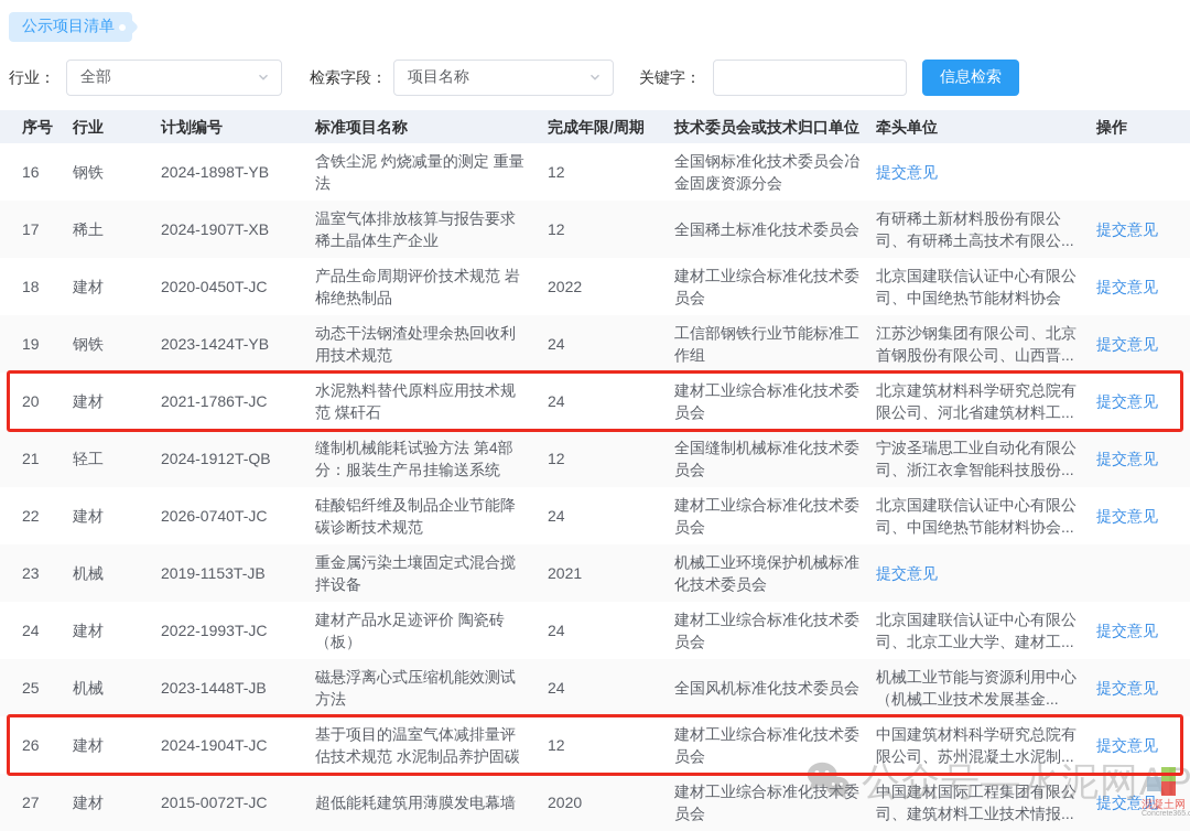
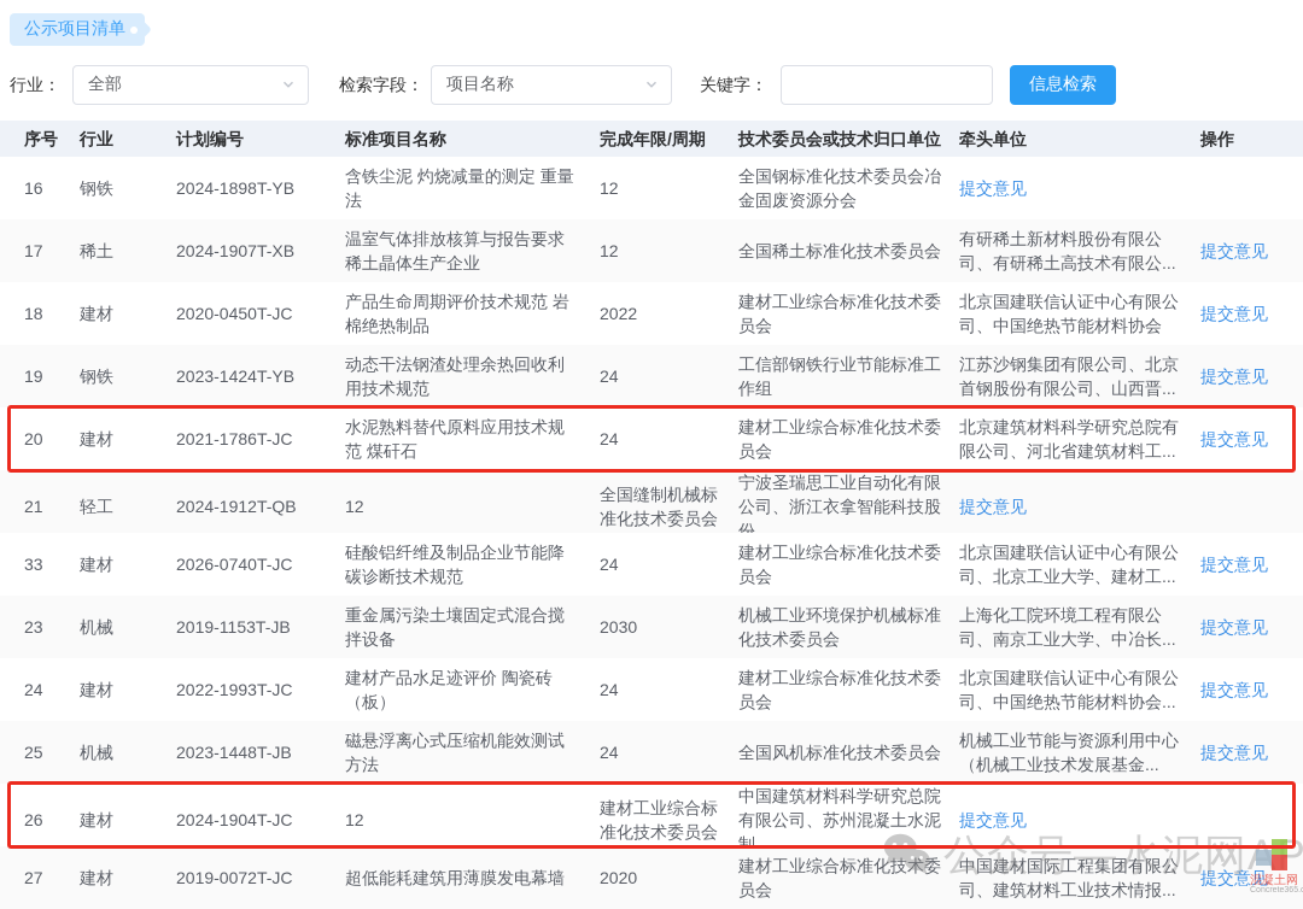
  公示项目清单
  行业：
  全部
  检索字段：
  项目名称
  关键字：
  信息检索
  序号
  行业
  计划编号
  标准项目名称
  完成年限/周期
  技术委员会或技术归口单位
  牵头单位
  操作
  16
  钢铁
  2024-1898T-YB
  含铁尘泥 灼烧减量的测定 重量法
  12
  全国钢标准化技术委员会冶金固废资源分会
  提交意见
  17
  稀土
  2024-1907T-XB
  温室气体排放核算与报告要求 稀土晶体生产企业
  12
  全国稀土标准化技术委员会
  有研稀土新材料股份有限公司、有研稀土高技术有限公...
  提交意见
  18
  建材
  2020-0450T-JC
  产品生命周期评价技术规范 岩棉绝热制品
  2022
  建材工业综合标准化技术委员会
  北京国建联信认证中心有限公司、中国绝热节能材料协会
  提交意见
  19
  钢铁
  2023-1424T-YB
  动态干法钢渣处理余热回收利用技术规范
  24
  工信部钢铁行业节能标准工作组
  江苏沙钢集团有限公司、北京首钢股份有限公司、山西晋...
  提交意见
  20
  建材
  2021-1786T-JC
  水泥熟料替代原料应用技术规范 煤矸石
  24
  建材工业综合标准化技术委员会
  北京建筑材料科学研究总院有限公司、河北省建筑材料工...
  提交意见
  21
  轻工
  2024-1912T-QB
- 缝制机械能耗试验方法 第4部分：服装生产吊挂输送系统
  12
  全国缝制机械标准化技术委员会
  宁波圣瑞思工业自动化有限公司、浙江衣拿智能科技股份...
  提交意见
- 22
+ 33
  建材
  2026-0740T-JC
  硅酸铝纤维及制品企业节能降碳诊断技术规范
  24
  建材工业综合标准化技术委员会
- 北京国建联信认证中心有限公司、中国绝热节能材料协会...
+ 北京国建联信认证中心有限公司、北京工业大学、建材工...
  提交意见
  23
  机械
  2019-1153T-JB
  重金属污染土壤固定式混合搅拌设备
- 2021
+ 2030
  机械工业环境保护机械标准化技术委员会
+ 上海化工院环境工程有限公司、南京工业大学、中冶长...
  提交意见
  24
  建材
  2022-1993T-JC
  建材产品水足迹评价 陶瓷砖（板）
  24
  建材工业综合标准化技术委员会
- 北京国建联信认证中心有限公司、北京工业大学、建材工...
+ 北京国建联信认证中心有限公司、中国绝热节能材料协会...
  提交意见
  25
  机械
  2023-1448T-JB
  磁悬浮离心式压缩机能效测试方法
  24
  全国风机标准化技术委员会
  机械工业节能与资源利用中心（机械工业技术发展基金...
  提交意见
  26
  建材
  2024-1904T-JC
- 基于项目的温室气体减排量评估技术规范 水泥制品养护固碳
  12
  建材工业综合标准化技术委员会
  中国建筑材料科学研究总院有限公司、苏州混凝土水泥制...
  提交意见
  27
  建材
- 2015-0072T-JC
+ 2019-0072T-JC
  超低能耗建筑用薄膜发电幕墙
  2020
  建材工业综合标准化技术委员会
  中国建材国际工程集团有限公司、建筑材料工业技术情报...
  提交意见
  公众号—水泥网AP
  混凝土网
